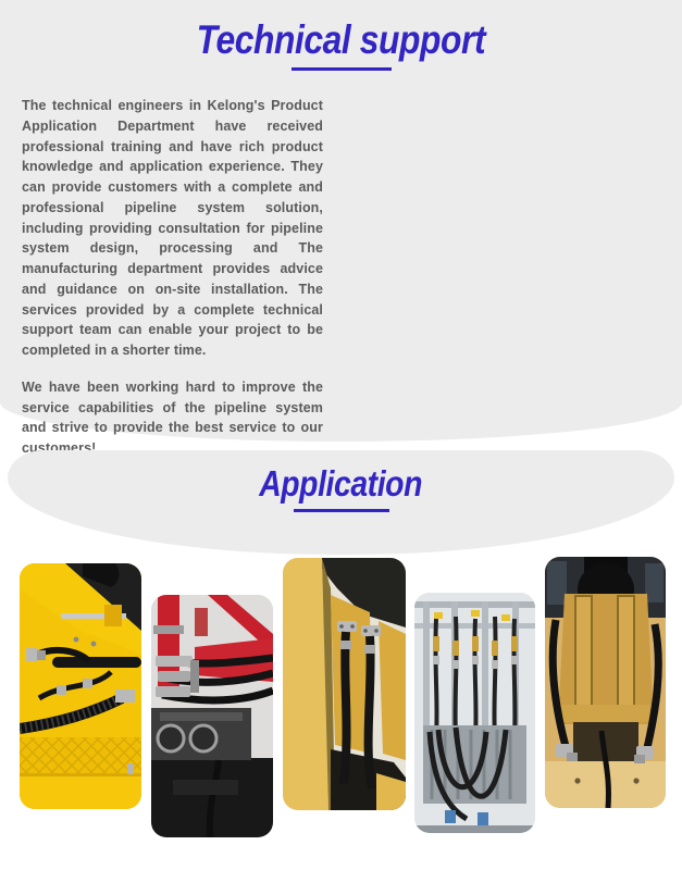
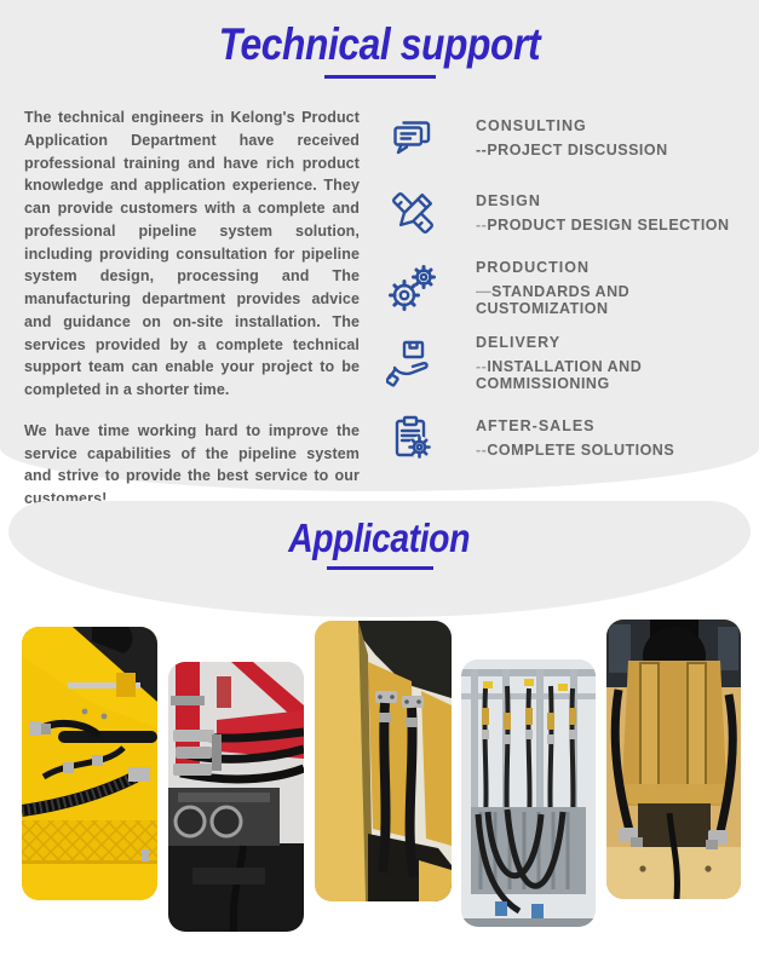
  Technical support
  The technical engineers in Kelong's Product Application Department have received professional training and have rich product knowledge and application experience. They can provide customers with a complete and professional pipeline system solution, including providing consultation for pipeline system design, processing and The manufacturing department provides advice and guidance on on-site installation. The services provided by a complete technical support team can enable your project to be completed in a shorter time.
- We have been working hard to improve the service capabilities of the pipeline system and strive to provide the best service to our customers!
+ We have time working hard to improve the service capabilities of the pipeline system and strive to provide the best service to our customers!
+ CONSULTING
+ --PROJECT DISCUSSION
+ DESIGN
+ --PRODUCT DESIGN SELECTION
+ PRODUCTION
+ —STANDARDS AND CUSTOMIZATION
+ DELIVERY
+ --INSTALLATION AND COMMISSIONING
+ AFTER-SALES
+ --COMPLETE SOLUTIONS
  Application
